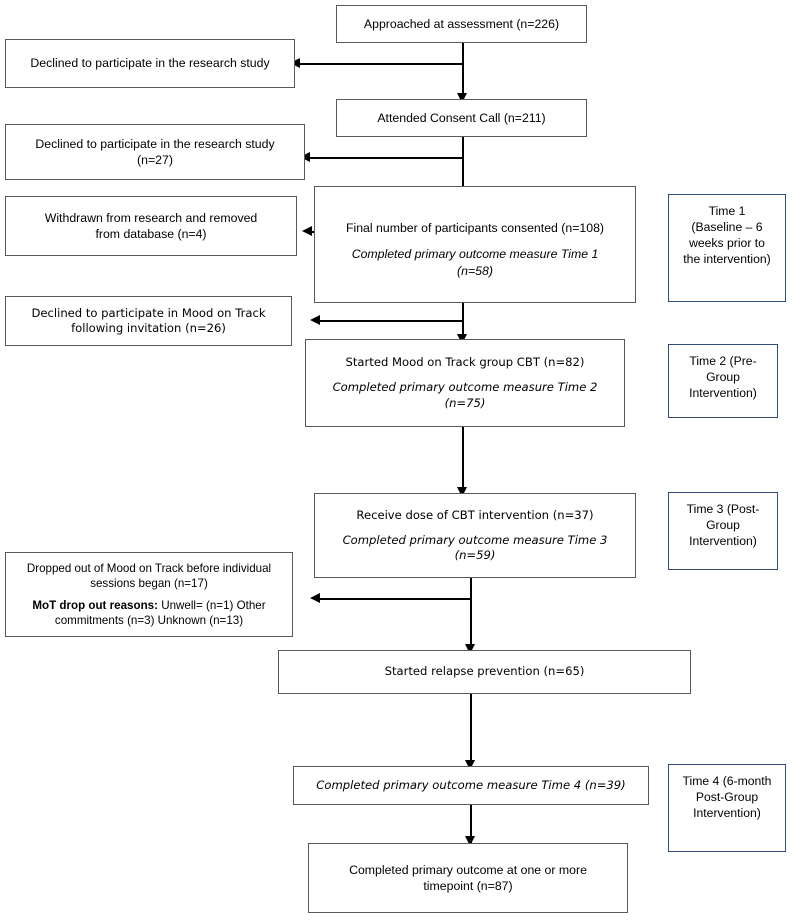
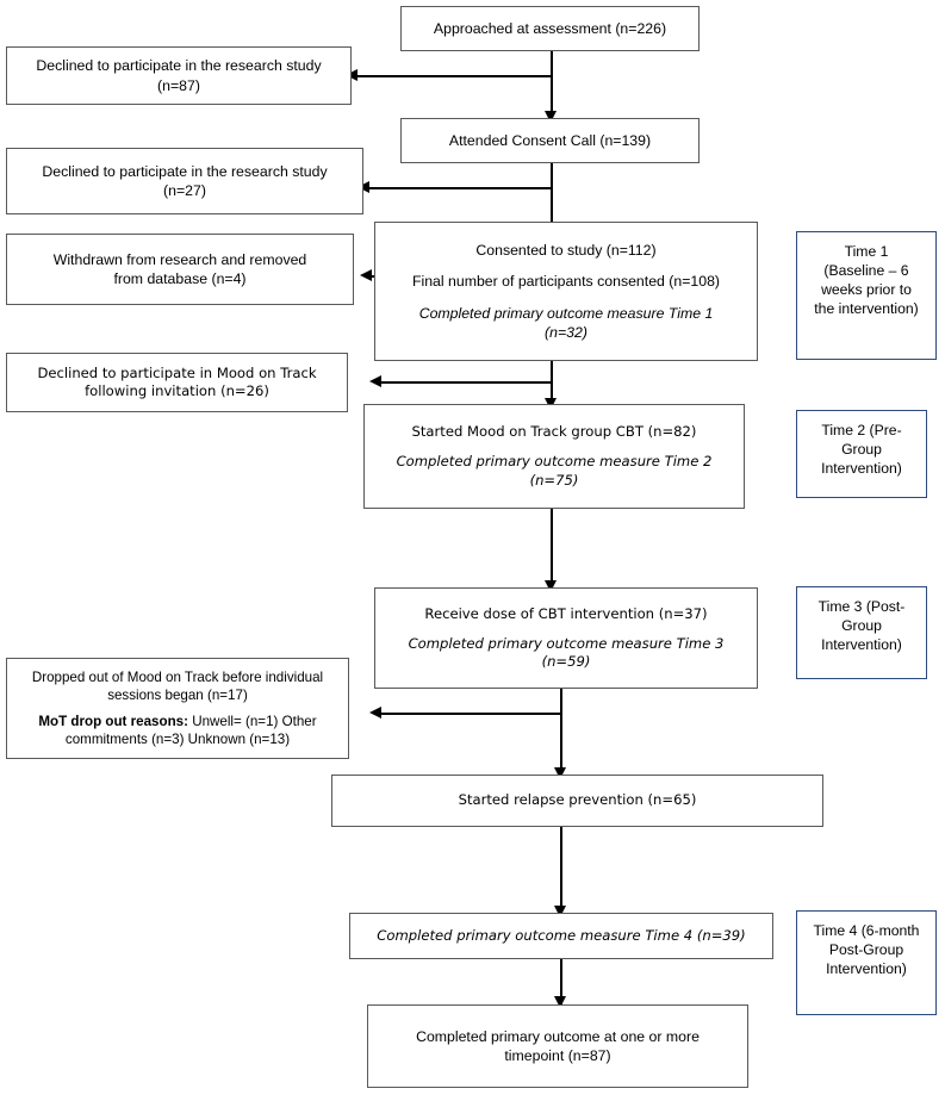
  Approached at assessment (n=226)
- Attended Consent Call (n=211)
+ Attended Consent Call (n=139)
+ Consented to study (n=112)
  Final number of participants consented (n=108)
  Completed primary outcome measure Time 1
- (n=58)
+ (n=32)
  Started Mood on Track group CBT (n=82)
  Completed primary outcome measure Time 2
  (n=75)
  Receive dose of CBT intervention (n=37)
  Completed primary outcome measure Time 3
  (n=59)
  Started relapse prevention (n=65)
  Completed primary outcome measure Time 4 (n=39)
  Completed primary outcome at one or more
  timepoint (n=87)
  Declined to participate in the research study
+ (n=87)
  Declined to participate in the research study
  (n=27)
  Withdrawn from research and removed
  from database (n=4)
  Declined to participate in Mood on Track
  following invitation (n=26)
  Dropped out of Mood on Track before individual
  sessions began (n=17)
  MoT drop out reasons: Unwell= (n=1) Other
  commitments (n=3) Unknown (n=13)
  Time 1
  (Baseline – 6
  weeks prior to
  the intervention)
  Time 2 (Pre-
  Group
  Intervention)
  Time 3 (Post-
  Group
  Intervention)
  Time 4 (6-month
  Post-Group
  Intervention)
